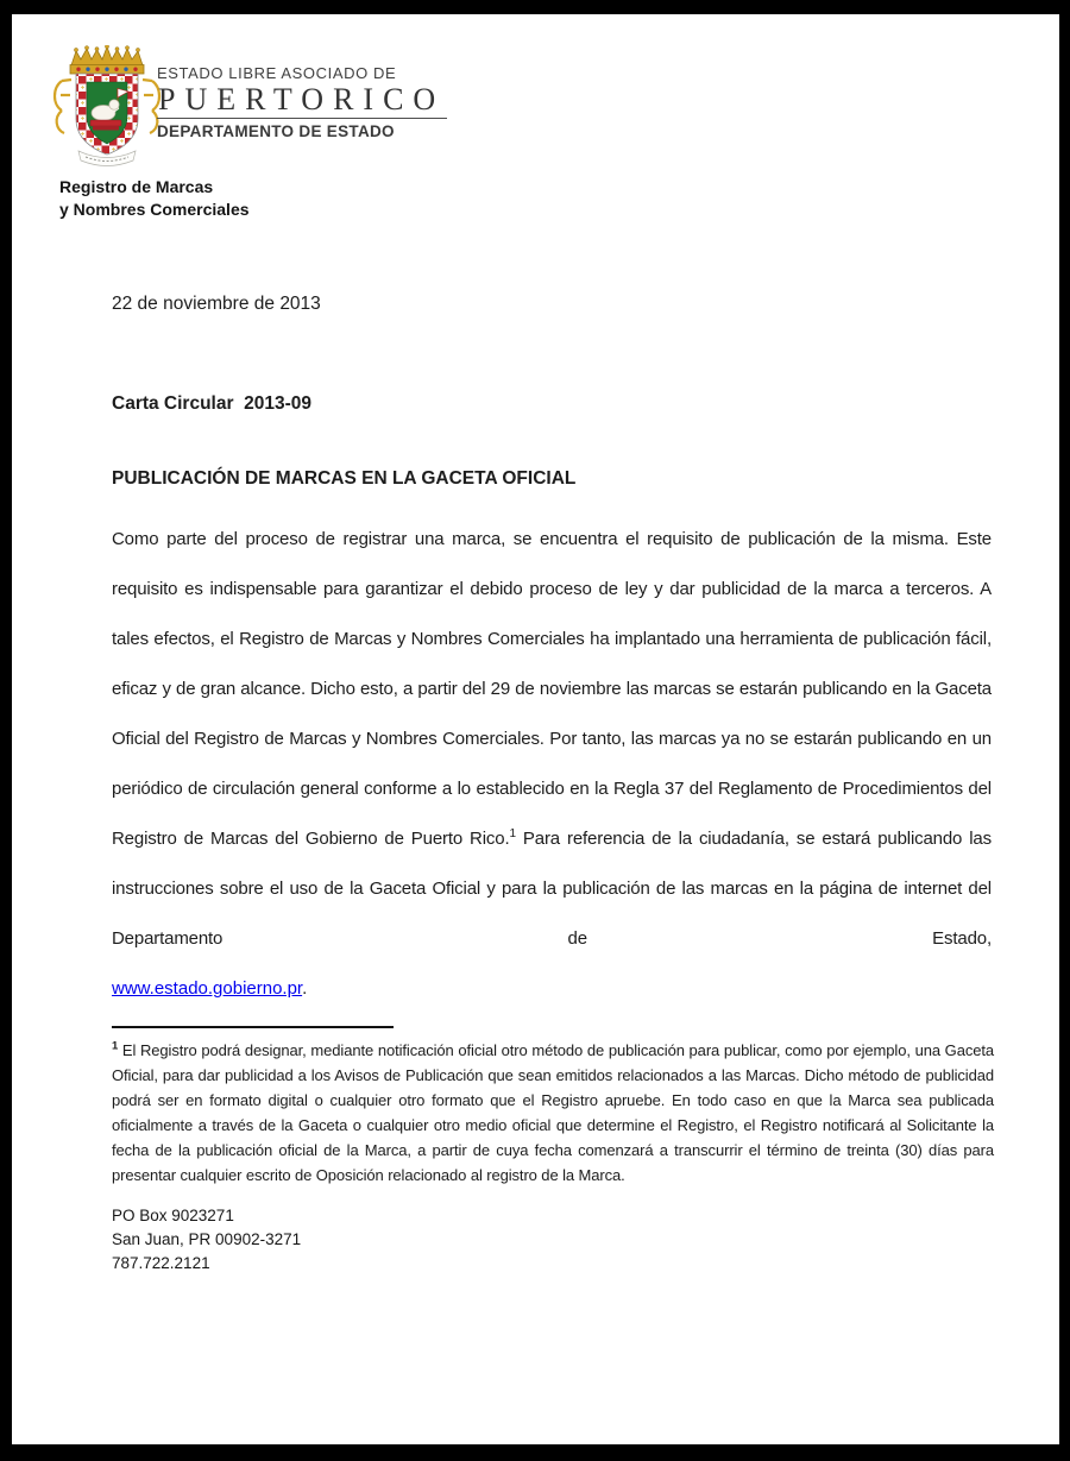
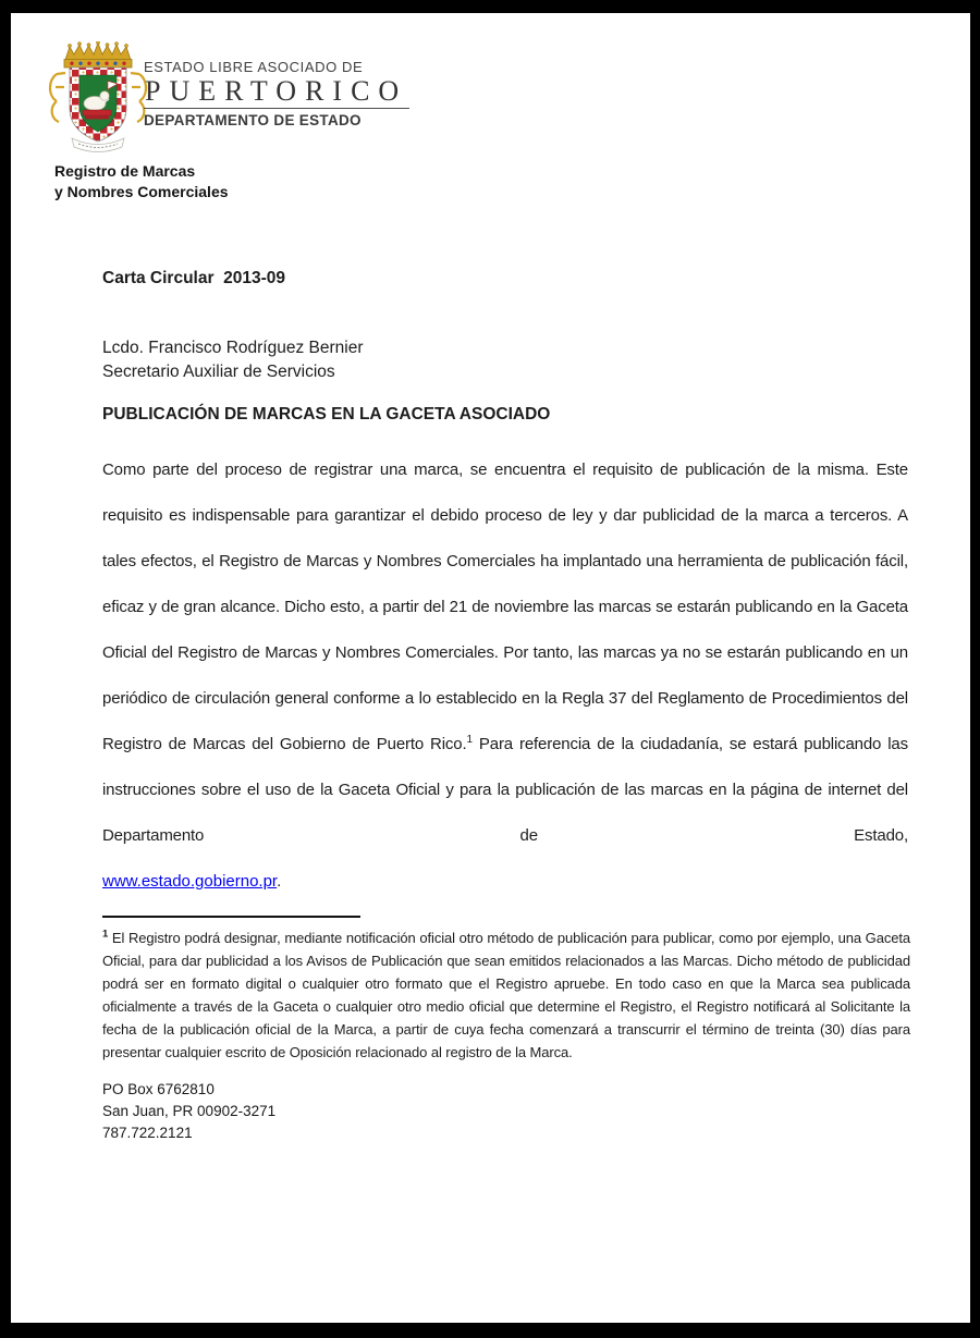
  ESTADO LIBRE ASOCIADO DE
  PUERTORICO
  DEPARTAMENTO DE ESTADO
  Registro de Marcas
  y Nombres Comerciales
- 22 de noviembre de 2013
  Carta Circular 2013-09
+ Lcdo. Francisco Rodríguez Bernier
+ Secretario Auxiliar de Servicios
- PUBLICACIÓN DE MARCAS EN LA GACETA OFICIAL
+ PUBLICACIÓN DE MARCAS EN LA GACETA ASOCIADO
- Como parte del proceso de registrar una marca, se encuentra el requisito de publicación de la misma. Este requisito es indispensable para garantizar el debido proceso de ley y dar publicidad de la marca a terceros. A tales efectos, el Registro de Marcas y Nombres Comerciales ha implantado una herramienta de publicación fácil, eficaz y de gran alcance. Dicho esto, a partir del 29 de noviembre las marcas se estarán publicando en la Gaceta Oficial del Registro de Marcas y Nombres Comerciales. Por tanto, las marcas ya no se estarán publicando en un periódico de circulación general conforme a lo establecido en la Regla 37 del Reglamento de Procedimientos del Registro de Marcas del Gobierno de Puerto Rico.1 Para referencia de la ciudadanía, se estará publicando las instrucciones sobre el uso de la Gaceta Oficial y para la publicación de las marcas en la página de internet del Departamento de Estado,
+ Como parte del proceso de registrar una marca, se encuentra el requisito de publicación de la misma. Este requisito es indispensable para garantizar el debido proceso de ley y dar publicidad de la marca a terceros. A tales efectos, el Registro de Marcas y Nombres Comerciales ha implantado una herramienta de publicación fácil, eficaz y de gran alcance. Dicho esto, a partir del 21 de noviembre las marcas se estarán publicando en la Gaceta Oficial del Registro de Marcas y Nombres Comerciales. Por tanto, las marcas ya no se estarán publicando en un periódico de circulación general conforme a lo establecido en la Regla 37 del Reglamento de Procedimientos del Registro de Marcas del Gobierno de Puerto Rico.1 Para referencia de la ciudadanía, se estará publicando las instrucciones sobre el uso de la Gaceta Oficial y para la publicación de las marcas en la página de internet del Departamento de Estado,
  www.estado.gobierno.pr.
  1 El Registro podrá designar, mediante notificación oficial otro método de publicación para publicar, como por ejemplo, una Gaceta Oficial, para dar publicidad a los Avisos de Publicación que sean emitidos relacionados a las Marcas. Dicho método de publicidad podrá ser en formato digital o cualquier otro formato que el Registro apruebe. En todo caso en que la Marca sea publicada oficialmente a través de la Gaceta o cualquier otro medio oficial que determine el Registro, el Registro notificará al Solicitante la fecha de la publicación oficial de la Marca, a partir de cuya fecha comenzará a transcurrir el término de treinta (30) días para presentar cualquier escrito de Oposición relacionado al registro de la Marca.
- PO Box 9023271
+ PO Box 6762810
  San Juan, PR 00902-3271
  787.722.2121
